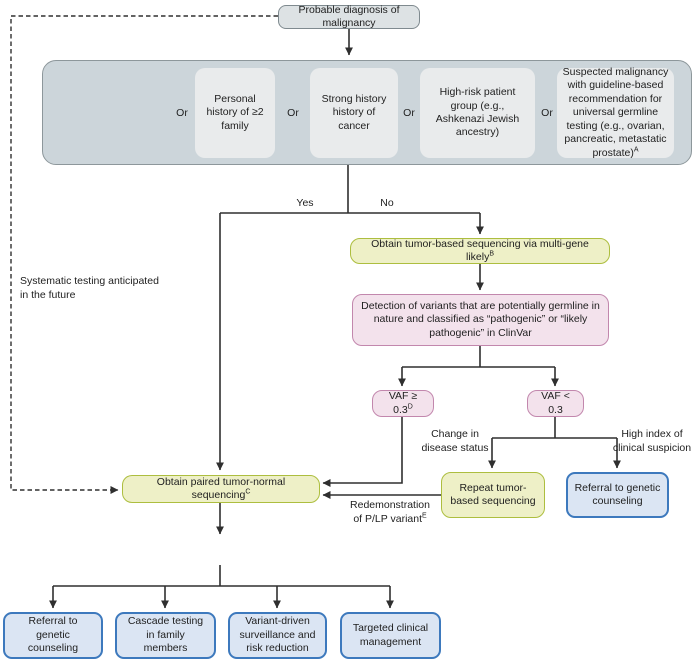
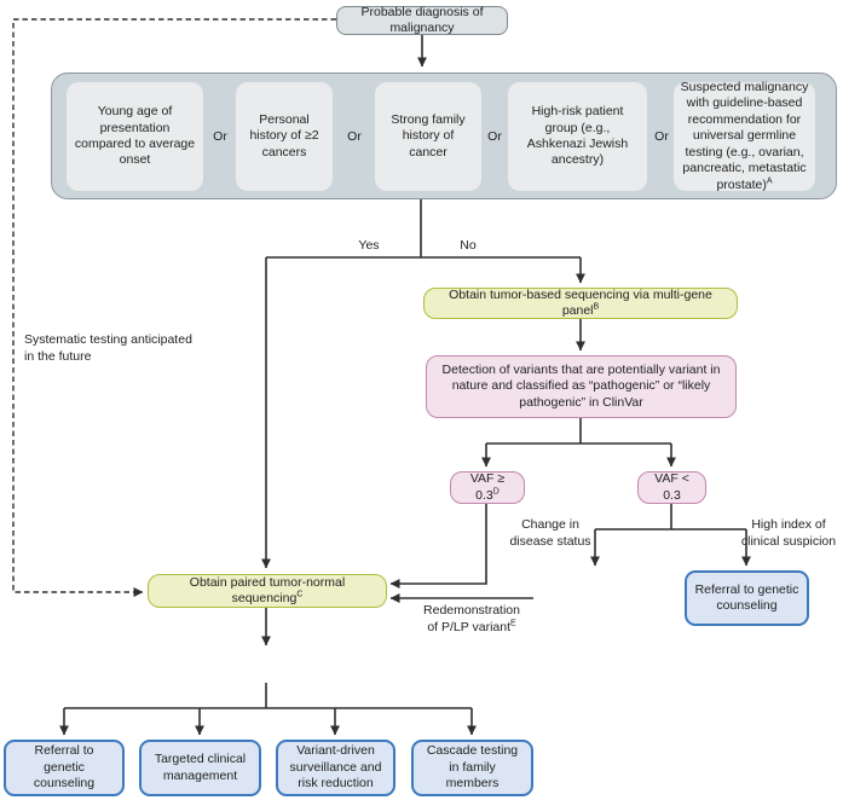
  Probable diagnosis of malignancy
+ Young age of presentation compared to average onset
  Or
- Personal history of ≥2 family
+ Personal history of ≥2 cancers
  Or
- Strong history history of cancer
+ Strong family history of cancer
  Or
  High-risk patient group (e.g., Ashkenazi Jewish ancestry)
  Or
  Suspected malignancy with guideline-based recommendation for universal germline testing (e.g., ovarian, pancreatic, metastatic prostate)
  Yes
  No
  Systematic testing anticipated
  in the future
- Obtain tumor-based sequencing via multi-gene likely
+ Obtain tumor-based sequencing via multi-gene panel
- Detection of variants that are potentially germline in nature and classified as “pathogenic” or “likely pathogenic” in ClinVar
+ Detection of variants that are potentially variant in nature and classified as “pathogenic” or “likely pathogenic” in ClinVar
  VAF ≥ 0.3
  VAF < 0.3
  Change in
  disease status
  High index of
  clinical suspicion
- Repeat tumor-based sequencing
  Referral to genetic counseling
  Redemonstration
  of P/LP variant
  Obtain paired tumor-normal sequencing
  Referral to genetic counseling
- Cascade testing in family members
+ Targeted clinical management
  Variant-driven surveillance and risk reduction
- Targeted clinical management
+ Cascade testing in family members
